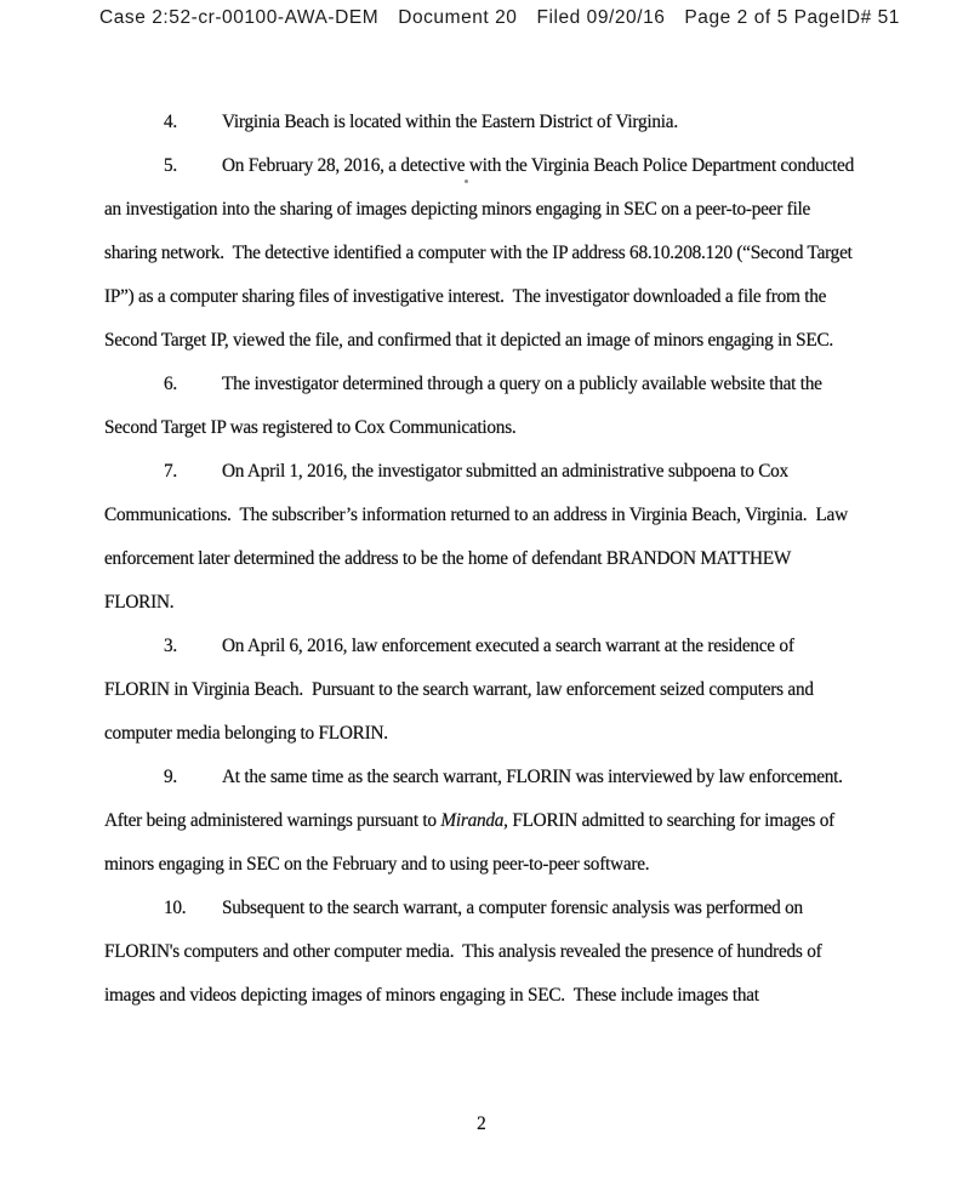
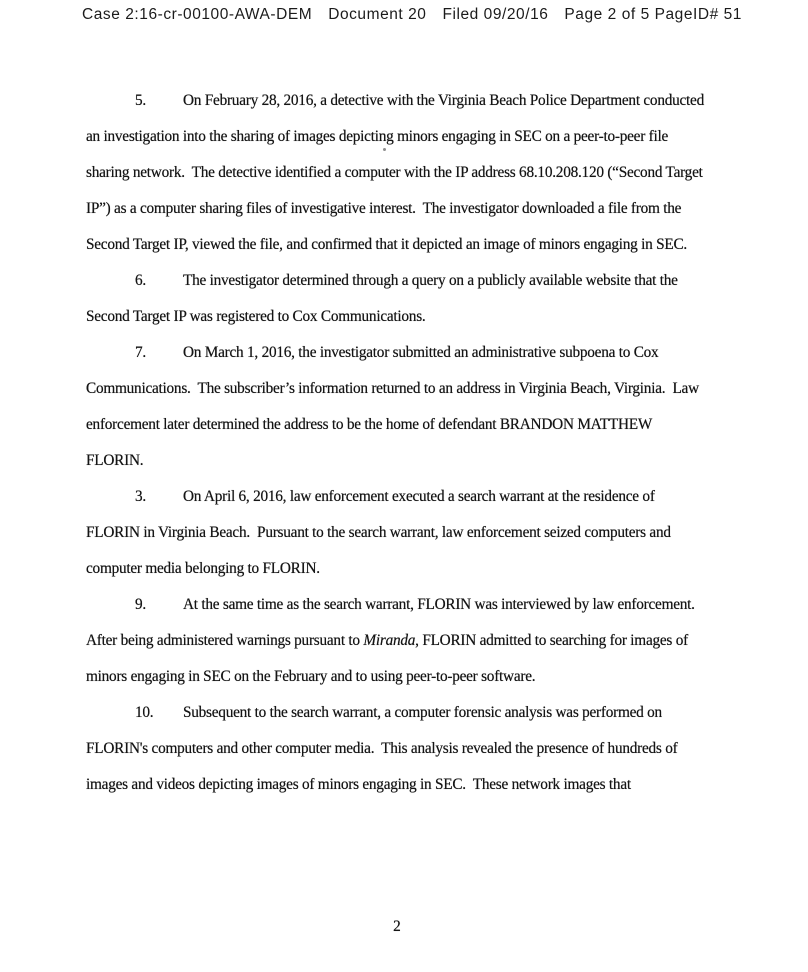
- Case 2:52-cr-00100-AWA-DEM
+ Case 2:16-cr-00100-AWA-DEM
  Document 20
  Filed 09/20/16
  Page 2 of 5 PageID# 51
- 4. Virginia Beach is located within the Eastern District of Virginia.
  5. On February 28, 2016, a detective with the Virginia Beach Police Department conducted an investigation into the sharing of images depicting minors engaging in SEC on a peer-to-peer file sharing network. The detective identified a computer with the IP address 68.10.208.120 (“Second Target IP”) as a computer sharing files of investigative interest. The investigator downloaded a file from the Second Target IP, viewed the file, and confirmed that it depicted an image of minors engaging in SEC.
  6. The investigator determined through a query on a publicly available website that the Second Target IP was registered to Cox Communications.
- 7. On April 1, 2016, the investigator submitted an administrative subpoena to Cox Communications. The subscriber’s information returned to an address in Virginia Beach, Virginia. Law enforcement later determined the address to be the home of defendant BRANDON MATTHEW FLORIN.
+ 7. On March 1, 2016, the investigator submitted an administrative subpoena to Cox Communications. The subscriber’s information returned to an address in Virginia Beach, Virginia. Law enforcement later determined the address to be the home of defendant BRANDON MATTHEW FLORIN.
  3. On April 6, 2016, law enforcement executed a search warrant at the residence of FLORIN in Virginia Beach. Pursuant to the search warrant, law enforcement seized computers and computer media belonging to FLORIN.
  9. At the same time as the search warrant, FLORIN was interviewed by law enforcement. After being administered warnings pursuant to Miranda, FLORIN admitted to searching for images of minors engaging in SEC on the February and to using peer-to-peer software.
- 10. Subsequent to the search warrant, a computer forensic analysis was performed on FLORIN's computers and other computer media. This analysis revealed the presence of hundreds of images and videos depicting images of minors engaging in SEC. These include images that
+ 10. Subsequent to the search warrant, a computer forensic analysis was performed on FLORIN's computers and other computer media. This analysis revealed the presence of hundreds of images and videos depicting images of minors engaging in SEC. These network images that
  2
